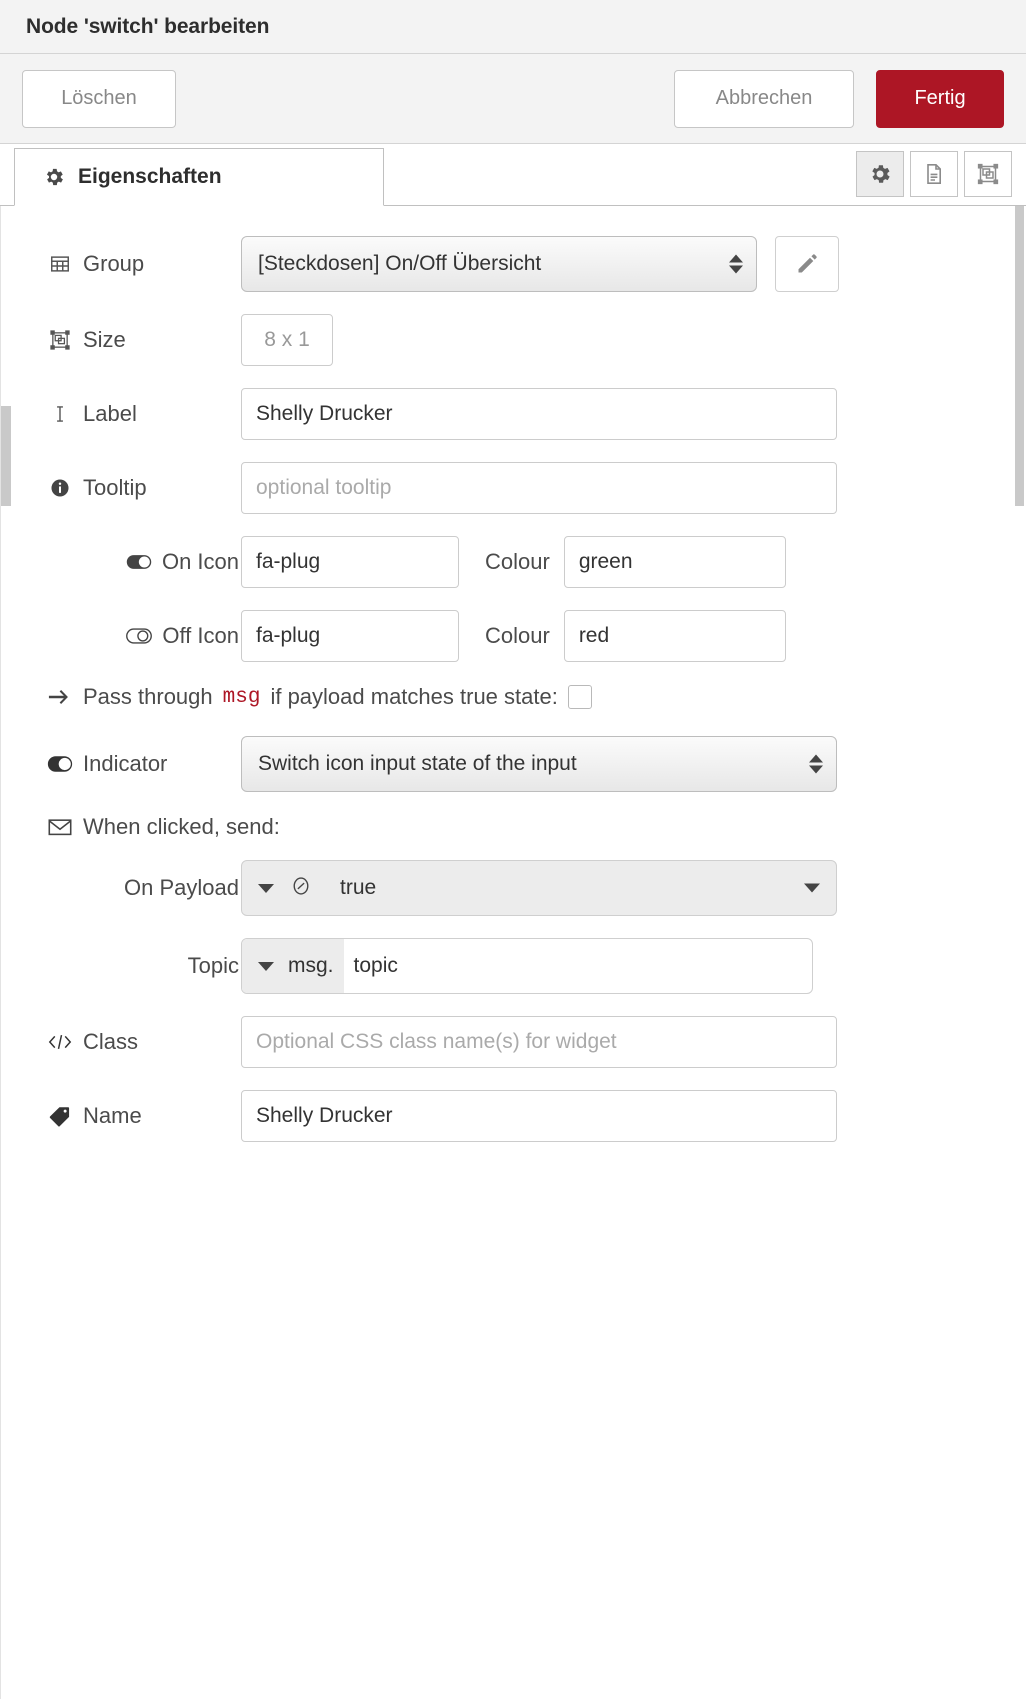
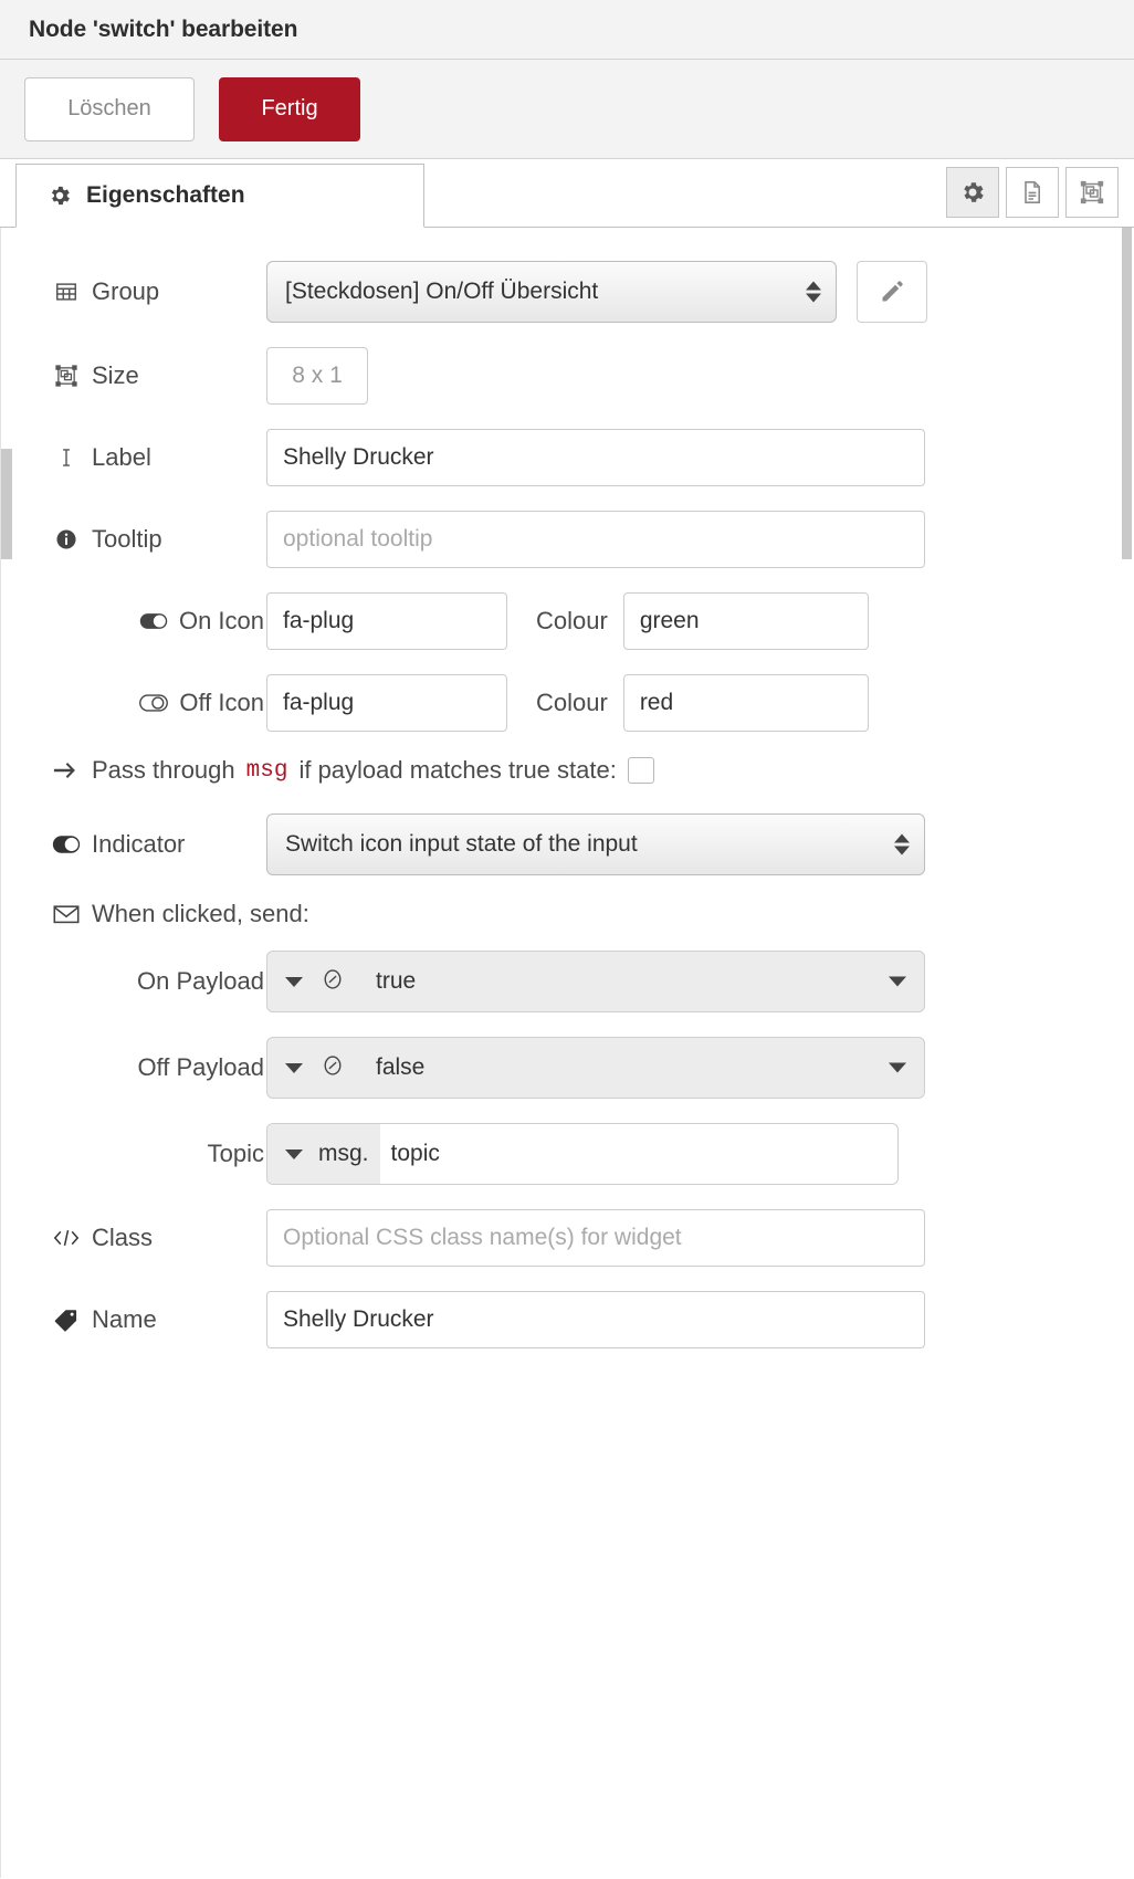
  Node 'switch' bearbeiten
  Löschen
- Abbrechen
  Fertig
  Eigenschaften
  Group
  [Steckdosen] On/Off Übersicht
  Size
  8 x 1
  Label
  Shelly Drucker
  Tooltip
  optional tooltip
  On Icon
  fa-plug
  Colour
  green
  Off Icon
  fa-plug
  Colour
  red
  Pass through
  msg
  if payload matches true state:
  Indicator
  Switch icon input state of the input
  When clicked, send:
  On Payload
  true
+ Off Payload
+ false
  Topic
  msg.
  topic
  Class
  Optional CSS class name(s) for widget
  Name
  Shelly Drucker
